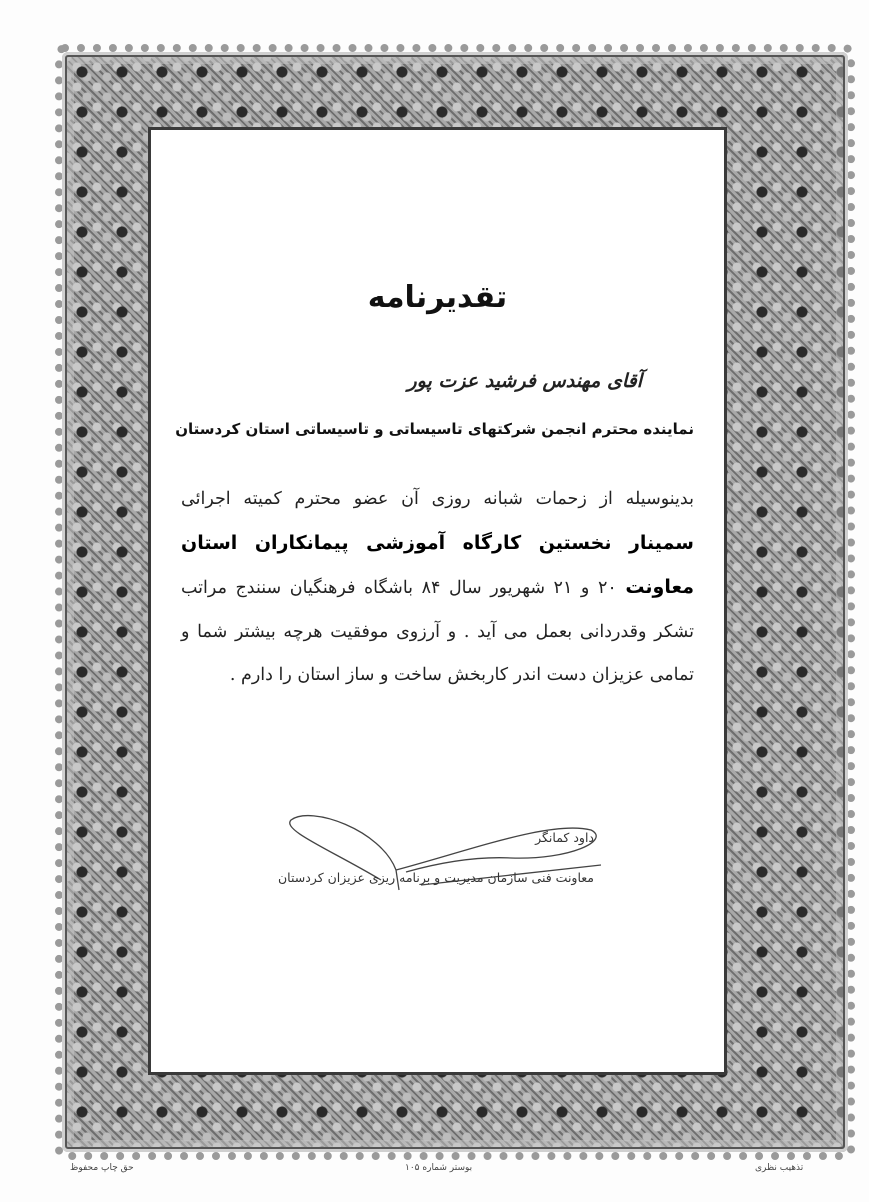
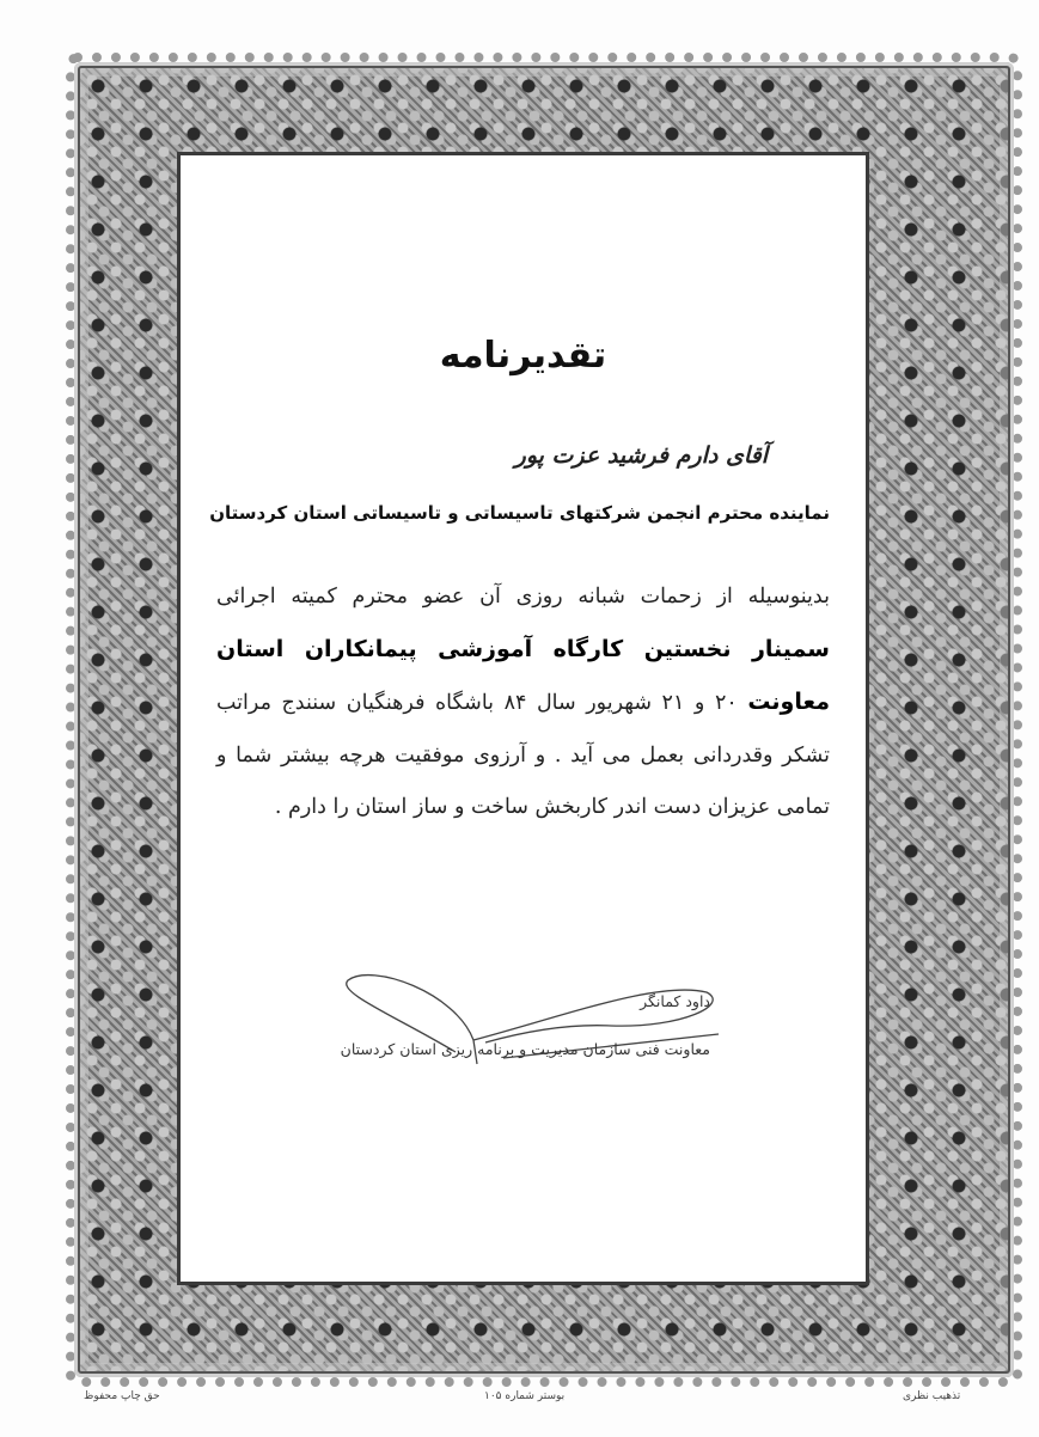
  تقدیرنامه
- آقای مهندس فرشید عزت پور
+ آقای دارم فرشید عزت پور
  نماینده محترم انجمن شرکتهای تاسیساتی و تاسیساتی استان کردستان
  بدینوسیله از زحمات شبانه روزی آن عضو محترم کمیته اجرائی سمینار نخستین کارگاه آموزشی پیمانکاران استان معاونت ۲۰ و ۲۱ شهریور سال ۸۴ باشگاه فرهنگیان سنندج مراتب تشکر وقدردانی بعمل می آید . و آرزوی موفقیت هرچه بیشتر شما و تمامی عزیزان دست اندر کاربخش ساخت و ساز استان را دارم .
  داود کمانگر
- معاونت فنی سازمان مدیریت و برنامه ریزی عزیزان کردستان
+ معاونت فنی سازمان مدیریت و برنامه ریزی استان کردستان
  حق چاپ محفوظ
  بوستر شماره ۱۰۵
  تذهیب نظری
